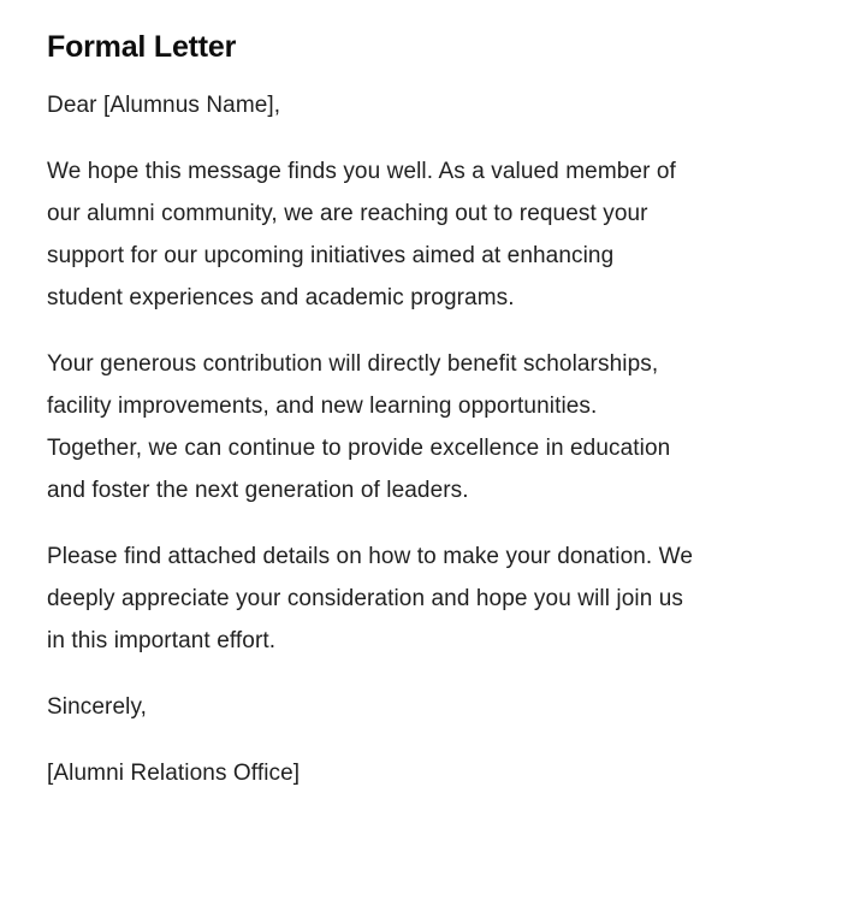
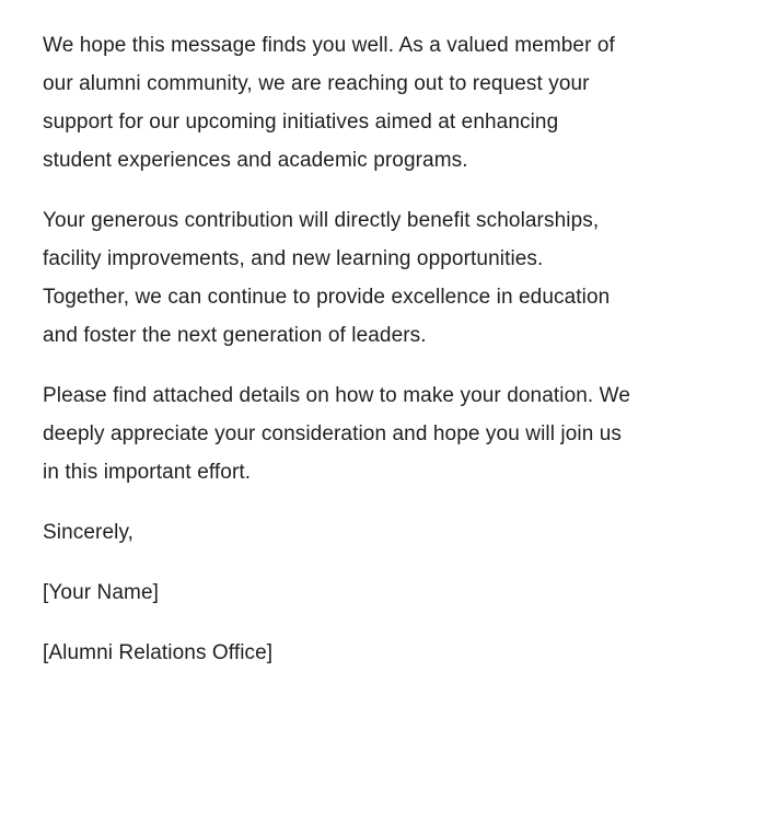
- Formal Letter
- Dear [Alumnus Name],
  We hope this message finds you well. As a valued member of
  our alumni community, we are reaching out to request your
  support for our upcoming initiatives aimed at enhancing
  student experiences and academic programs.
  Your generous contribution will directly benefit scholarships,
  facility improvements, and new learning opportunities.
  Together, we can continue to provide excellence in education
  and foster the next generation of leaders.
  Please find attached details on how to make your donation. We
  deeply appreciate your consideration and hope you will join us
  in this important effort.
  Sincerely,
+ [Your Name]
  [Alumni Relations Office]
